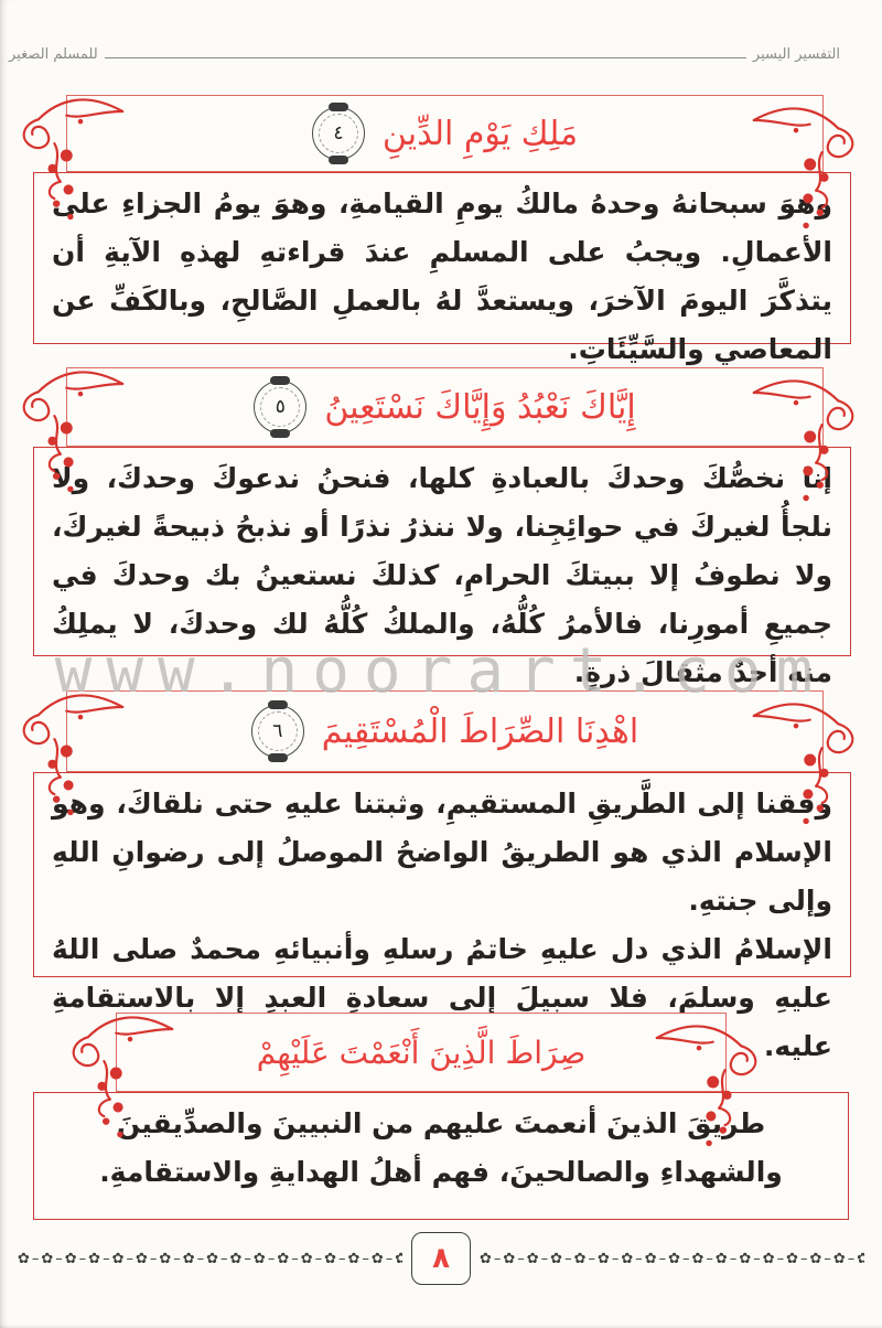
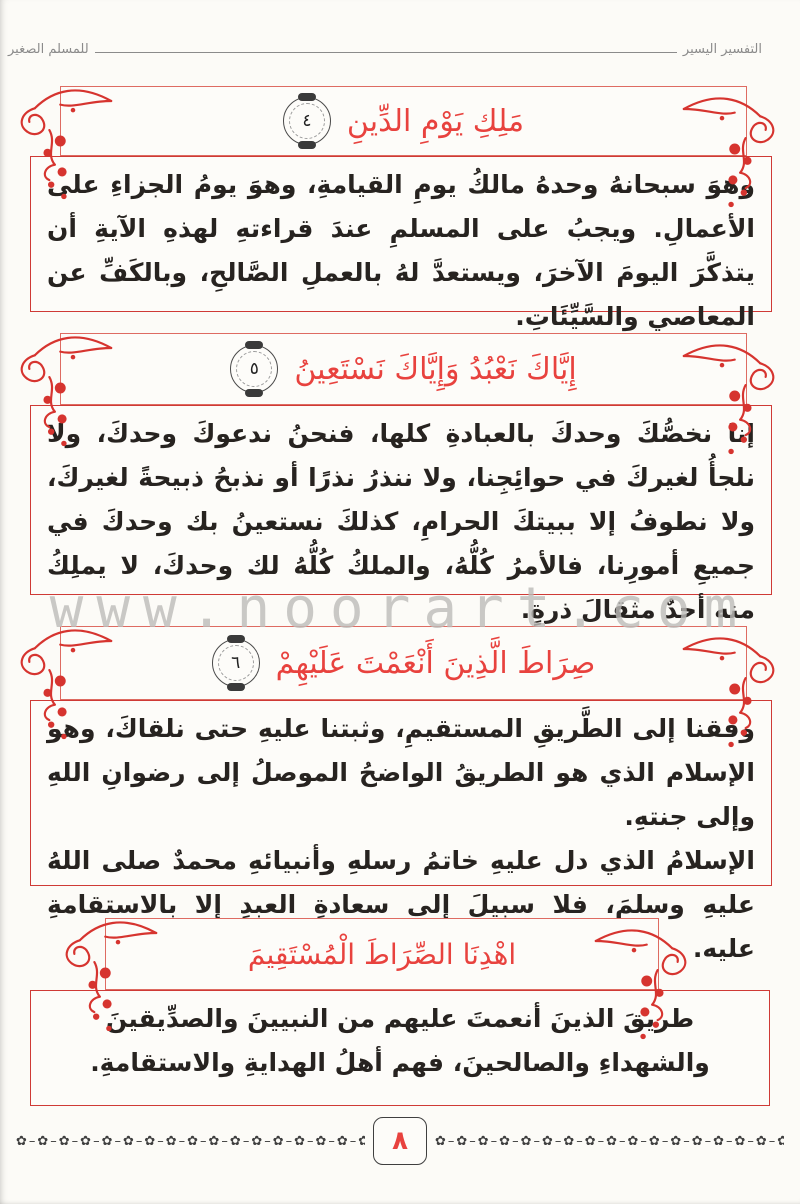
  للمسلم الصغير
  التفسير اليسير
  مَلِكِ يَوْمِ الدِّينِ
  ٤
  وهوَ سبحانهُ وحدهُ مالكُ يومِ القيامةِ، وهوَ يومُ الجزاءِ على الأعمالِ. ويجبُ على المسلمِ عندَ قراءتهِ لهذهِ الآيةِ أن يتذكَّرَ اليومَ الآخرَ، ويستعدَّ لهُ بالعملِ الصَّالحِ، وبالكَفِّ عن المعاصي والسَّيِّئَاتِ.
  إِيَّاكَ نَعْبُدُ وَإِيَّاكَ نَسْتَعِينُ
  ٥
  إنا نخصُّكَ وحدكَ بالعبادةِ كلها، فنحنُ ندعوكَ وحدكَ، ول نلجأُ لغيركَ في حوائِجِنا، ولا ننذرُ نذرًا أو نذبحُ ذبيحةً لغيركَ، ولا نطوفُ إلا ببيتكَ الحرامِ، كذلكَ نستعينُ بك وحدكَ في جميعِ أمورِنا، فالأمرُ كُلُّهُ، والملكُ كُلُّهُ لك وحدكَ، لا يملِكُ منه أحدٌ مثقالَ ذرةٍ.
- اهْدِنَا الصِّرَاطَ الْمُسْتَقِيمَ
+ صِرَاطَ الَّذِينَ أَنْعَمْتَ عَلَيْهِمْ
  ٦
  فقنا إلى الطَّريقِ المستقيمِ، وثبتنا عليهِ حتى نلقاكَ، وهو الإسلام الذي هو الطريقُ الواضحُ الموصلُ إلى رضوانِ اللهِ وإلى جنتهِ.
  الإسلامُ الذي دل عليهِ خاتمُ رسلهِ وأنبيائهِ محمدٌ صلى اللهُ عليهِ وسلمَ، فلا سبيلَ إلى سعادةِ العبدِ إلا بالاستقامةِ عليه.
- صِرَاطَ الَّذِينَ أَنْعَمْتَ عَلَيْهِمْ
+ اهْدِنَا الصِّرَاطَ الْمُسْتَقِيمَ
  طريقَ الذينَ أنعمتَ عليهم من النبيينَ والصدِّيقينَ والشهداءِ والصالحينَ، فهم أهلُ الهدايةِ والاستقامةِ.
  www.noorart.com
  ٨
